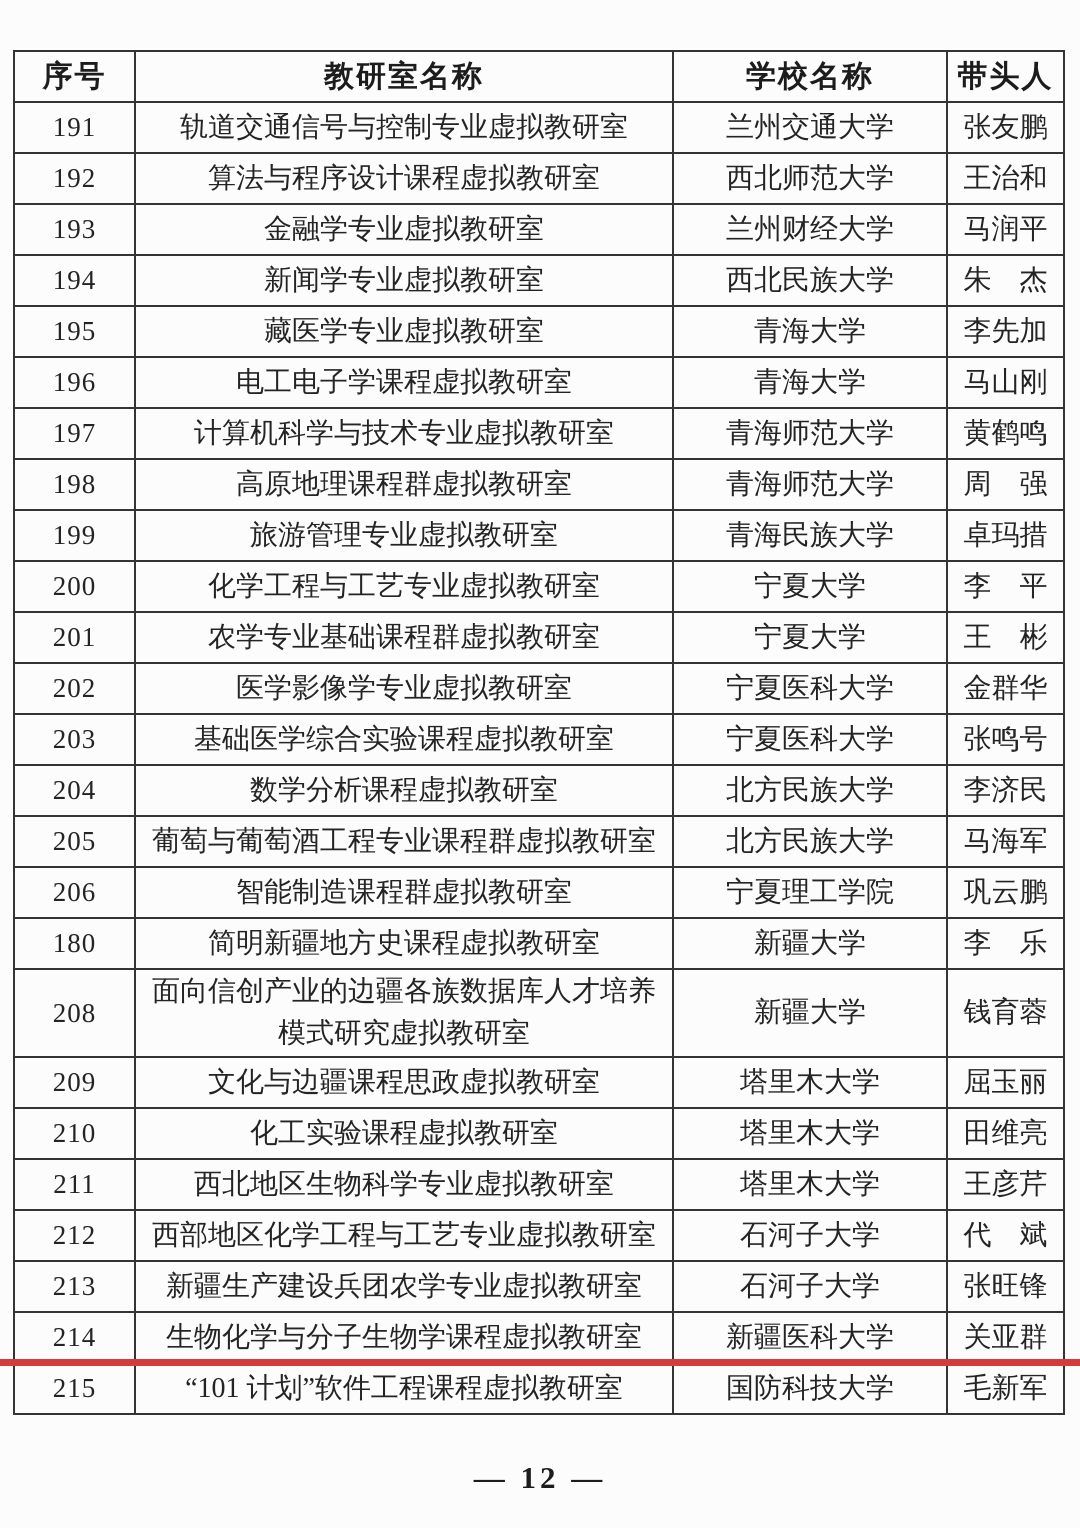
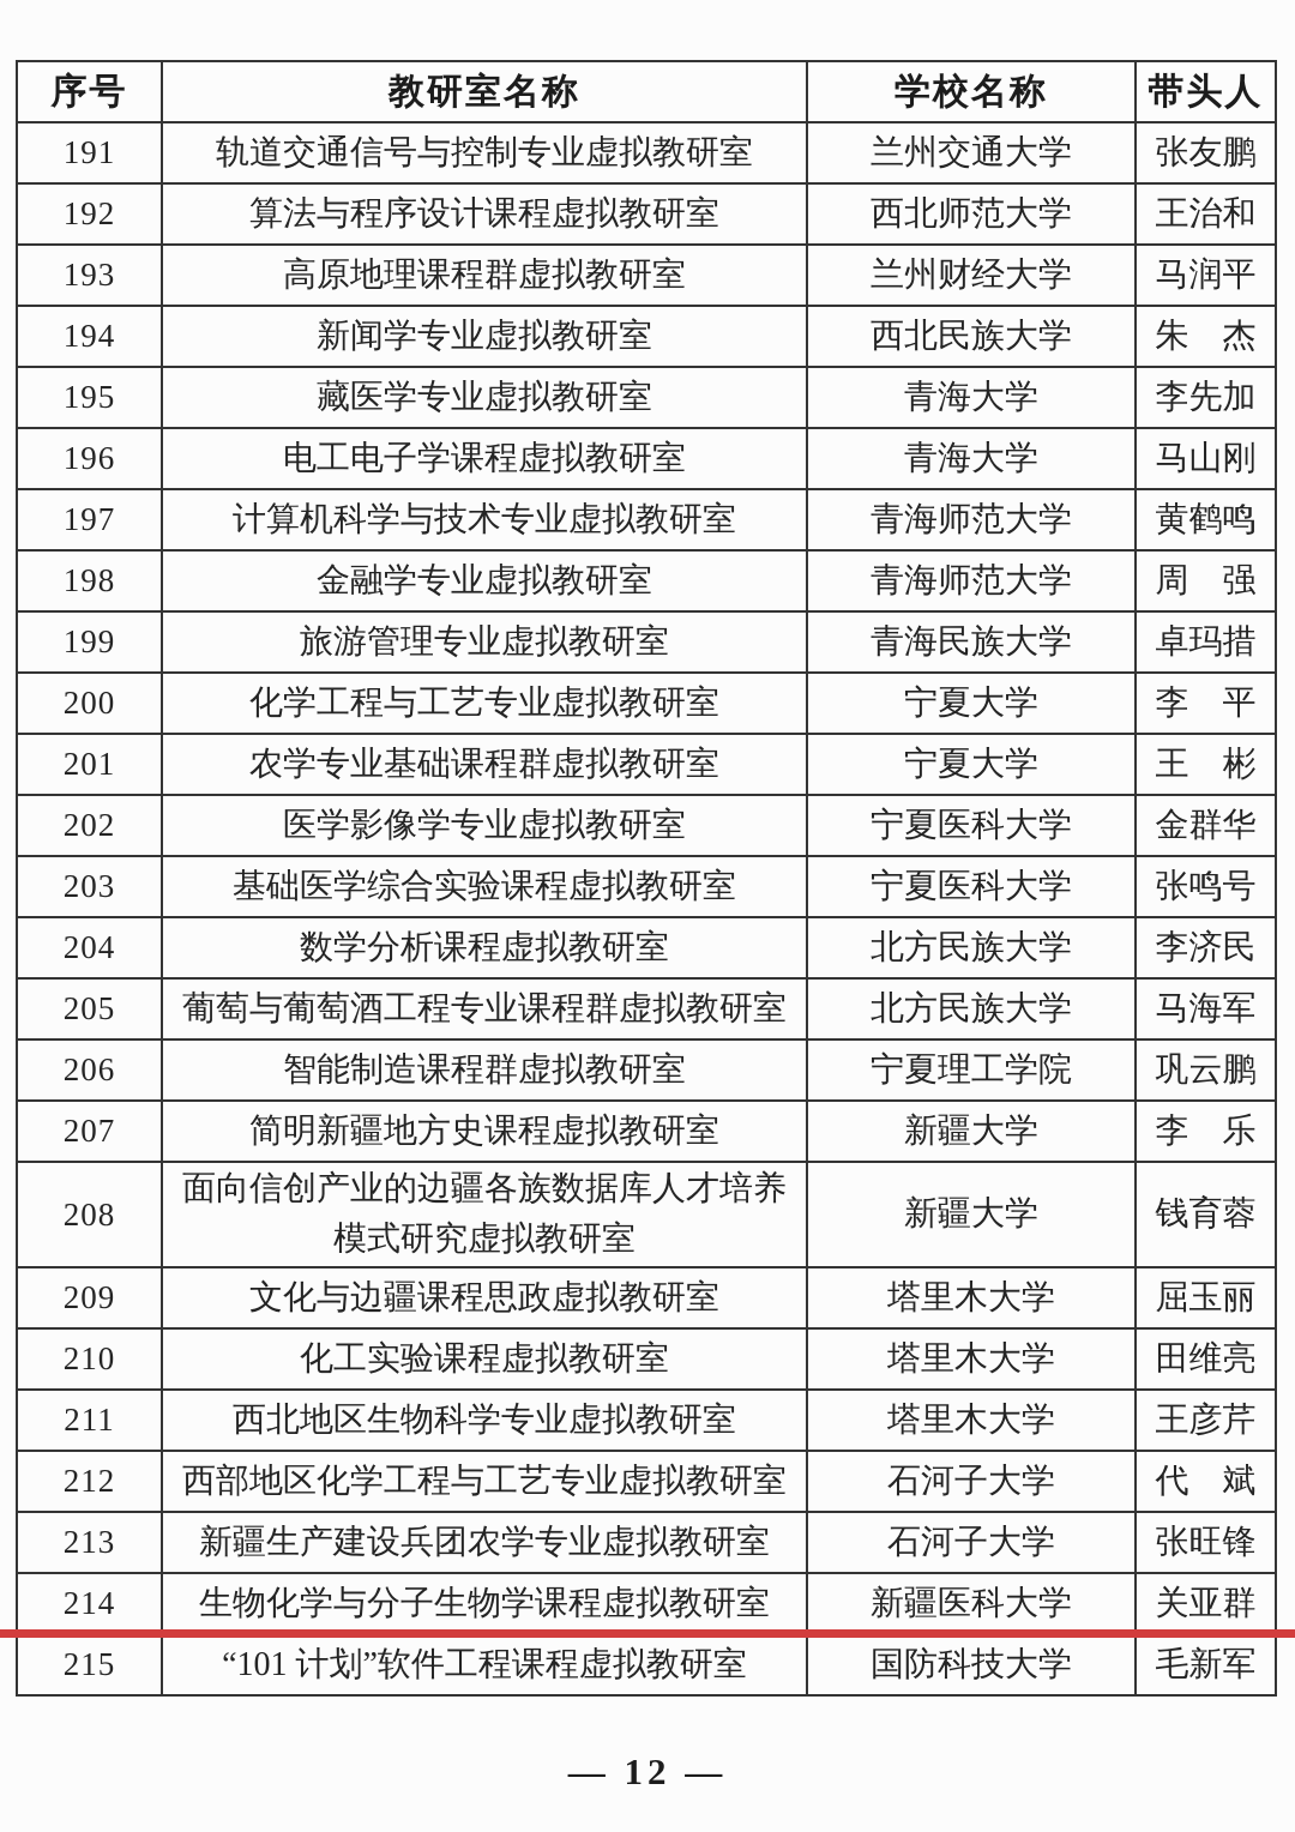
  序号	教研室名称	学校名称	带头人
  191	轨道交通信号与控制专业虚拟教研室	兰州交通大学	张友鹏
  192	算法与程序设计课程虚拟教研室	西北师范大学	王治和
- 193	金融学专业虚拟教研室	兰州财经大学	马润平
+ 193	高原地理课程群虚拟教研室	兰州财经大学	马润平
  194	新闻学专业虚拟教研室	西北民族大学	朱 杰
  195	藏医学专业虚拟教研室	青海大学	李先加
  196	电工电子学课程虚拟教研室	青海大学	马山刚
  197	计算机科学与技术专业虚拟教研室	青海师范大学	黄鹤鸣
- 198	高原地理课程群虚拟教研室	青海师范大学	周 强
+ 198	金融学专业虚拟教研室	青海师范大学	周 强
  199	旅游管理专业虚拟教研室	青海民族大学	卓玛措
  200	化学工程与工艺专业虚拟教研室	宁夏大学	李 平
  201	农学专业基础课程群虚拟教研室	宁夏大学	王 彬
  202	医学影像学专业虚拟教研室	宁夏医科大学	金群华
  203	基础医学综合实验课程虚拟教研室	宁夏医科大学	张鸣号
  204	数学分析课程虚拟教研室	北方民族大学	李济民
  205	葡萄与葡萄酒工程专业课程群虚拟教研室	北方民族大学	马海军
  206	智能制造课程群虚拟教研室	宁夏理工学院	巩云鹏
- 180	简明新疆地方史课程虚拟教研室	新疆大学	李 乐
+ 207	简明新疆地方史课程虚拟教研室	新疆大学	李 乐
  208	面向信创产业的边疆各族数据库人才培养模式研究虚拟教研室	新疆大学	钱育蓉
  209	文化与边疆课程思政虚拟教研室	塔里木大学	屈玉丽
  210	化工实验课程虚拟教研室	塔里木大学	田维亮
  211	西北地区生物科学专业虚拟教研室	塔里木大学	王彦芹
  212	西部地区化学工程与工艺专业虚拟教研室	石河子大学	代 斌
  213	新疆生产建设兵团农学专业虚拟教研室	石河子大学	张旺锋
  214	生物化学与分子生物学课程虚拟教研室	新疆医科大学	关亚群
  215	“101 计划”软件工程课程虚拟教研室	国防科技大学	毛新军
  — 12 —
